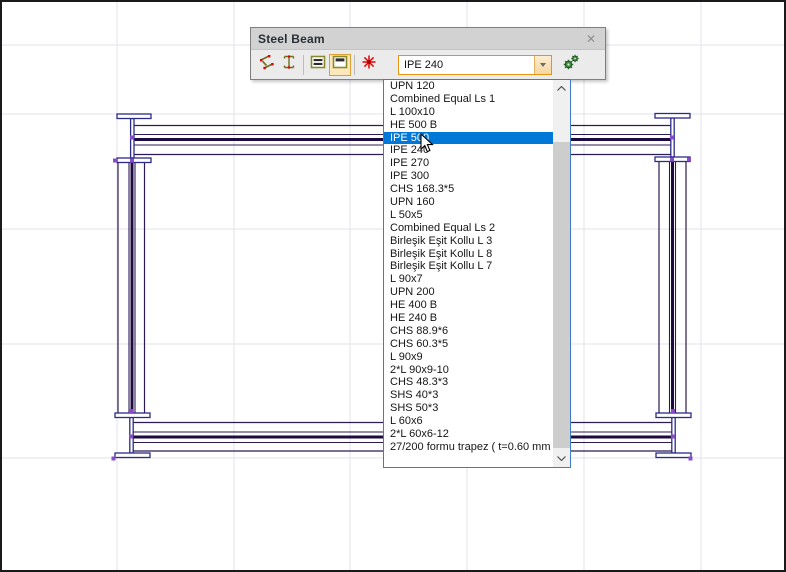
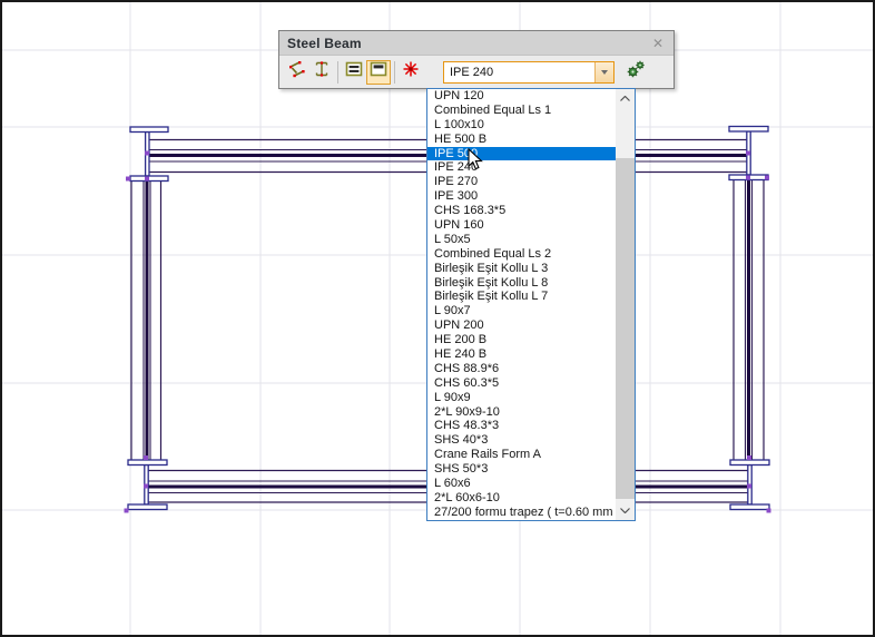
  Steel Beam
  ✕
  IPE 240
  UPN 120
  Combined Equal Ls 1
  L 100x10
  HE 500 B
  IPE 500
  IPE 240
  IPE 270
  IPE 300
  CHS 168.3*5
  UPN 160
  L 50x5
  Combined Equal Ls 2
  Birleşik Eşit Kollu L 3
  Birleşik Eşit Kollu L 8
  Birleşik Eşit Kollu L 7
  L 90x7
  UPN 200
- HE 400 B
+ HE 200 B
  HE 240 B
  CHS 88.9*6
  CHS 60.3*5
  L 90x9
  2*L 90x9-10
  CHS 48.3*3
  SHS 40*3
+ Crane Rails Form A
  SHS 50*3
  L 60x6
- 2*L 60x6-12
+ 2*L 60x6-10
  27/200 formu trapez ( t=0.60 mm
